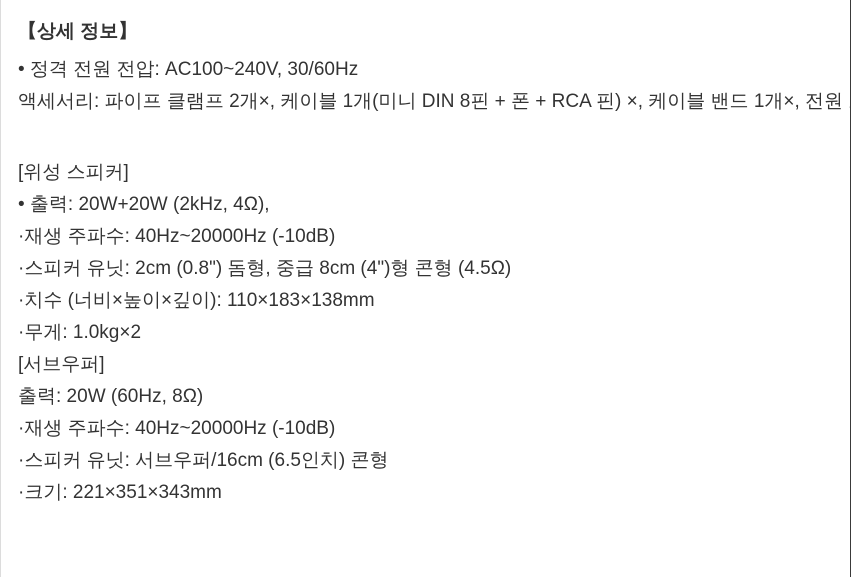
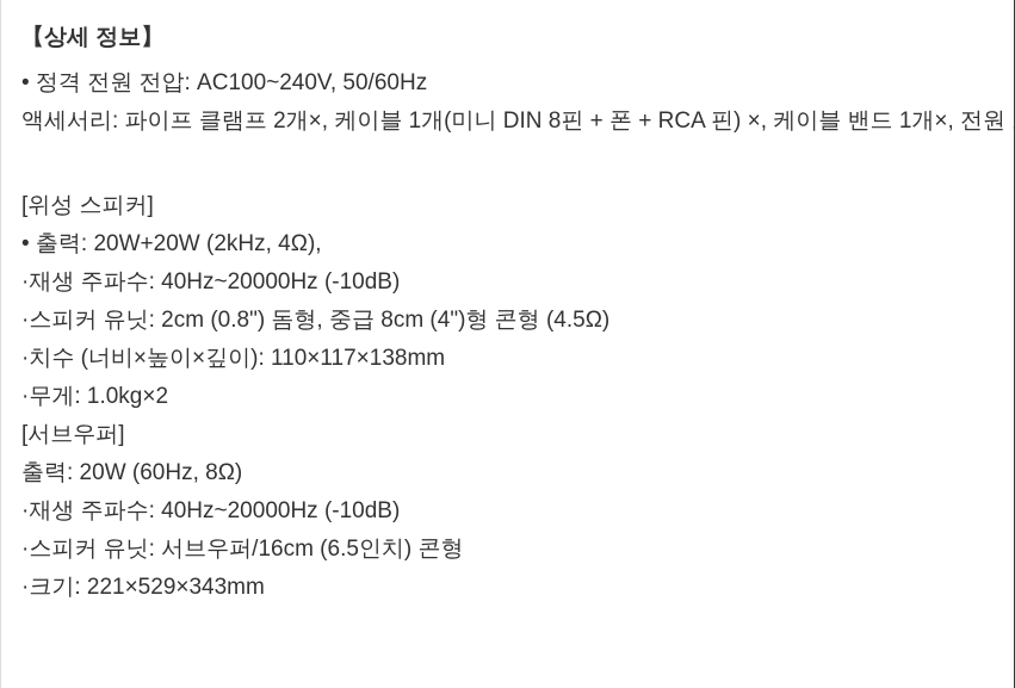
  【상세 정보】
- • 정격 전원 전압: AC100~240V, 30/60Hz
+ • 정격 전원 전압: AC100~240V, 50/60Hz
  액세서리: 파이프 클램프 2개×, 케이블 1개(미니 DIN 8핀 + 폰 + RCA 핀) ×, 케이블 밴드 1개×, 전원
  [위성 스피커]
  • 출력: 20W+20W (2kHz, 4Ω),
  ·재생 주파수: 40Hz~20000Hz (-10dB)
  ·스피커 유닛: 2cm (0.8") 돔형, 중급 8cm (4")형 콘형 (4.5Ω)
- ·치수 (너비×높이×깊이): 110×183×138mm
+ ·치수 (너비×높이×깊이): 110×117×138mm
  ·무게: 1.0kg×2
  [서브우퍼]
  출력: 20W (60Hz, 8Ω)
  ·재생 주파수: 40Hz~20000Hz (-10dB)
  ·스피커 유닛: 서브우퍼/16cm (6.5인치) 콘형
- ·크기: 221×351×343mm
+ ·크기: 221×529×343mm
